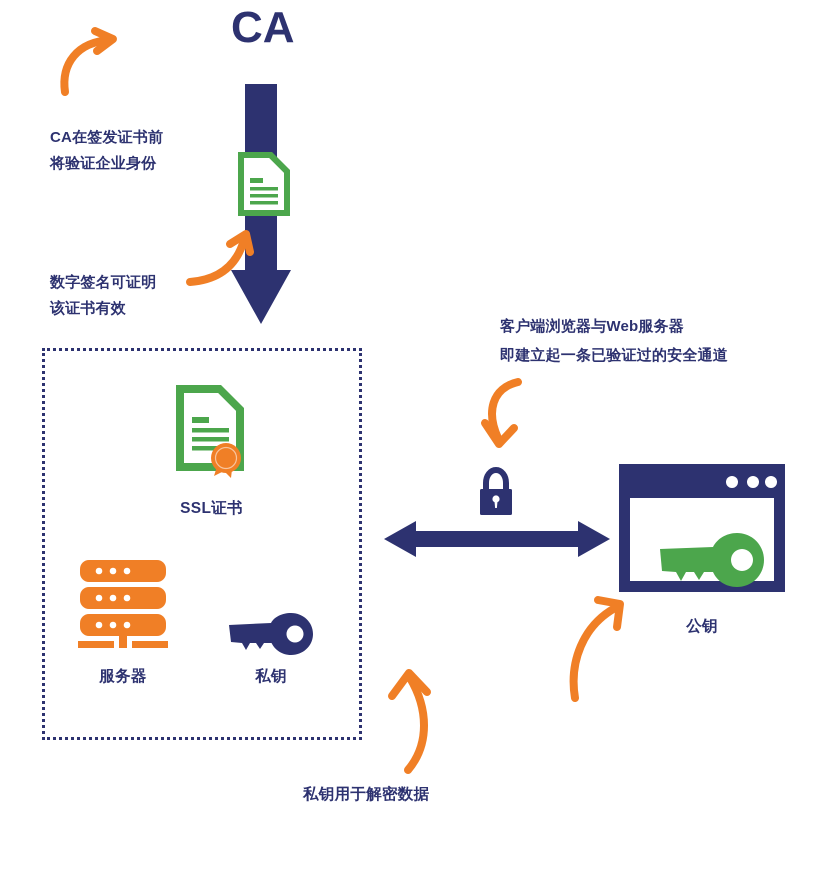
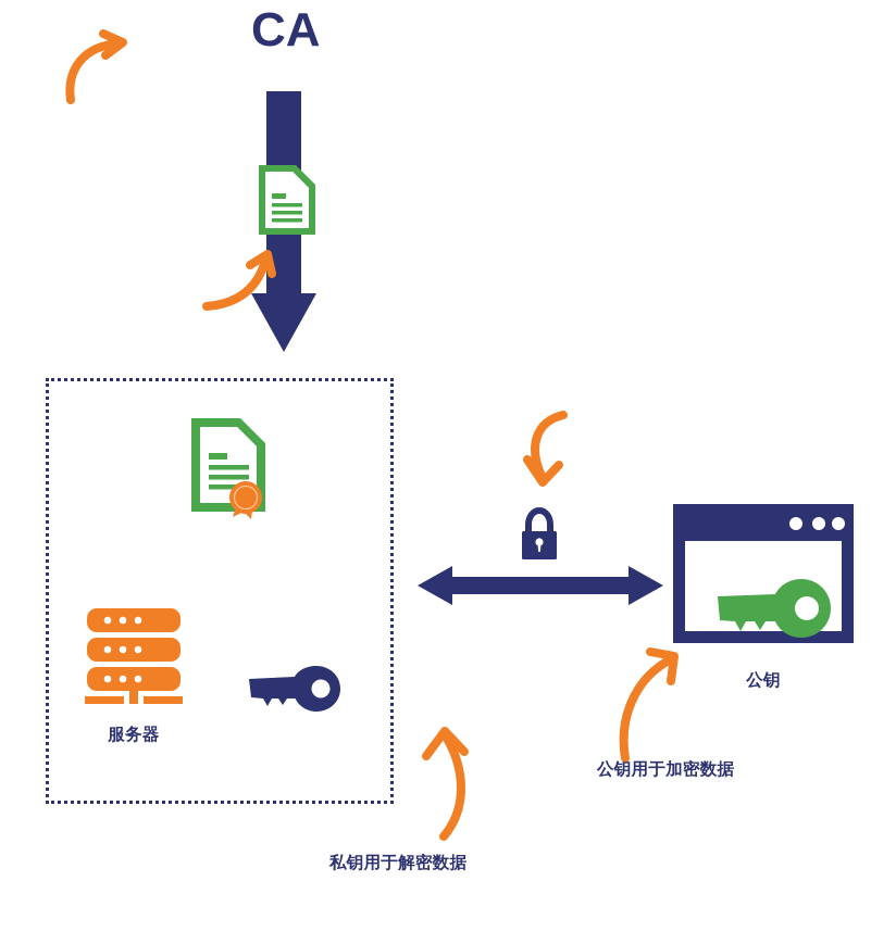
  CA
- CA在签发证书前
- 将验证企业身份
- 数字签名可证明
- 该证书有效
- SSL证书
  服务器
- 私钥
- 客户端浏览器与Web服务器
- 即建立起一条已验证过的安全通道
  公钥
  私钥用于解密数据
+ 公钥用于加密数据
